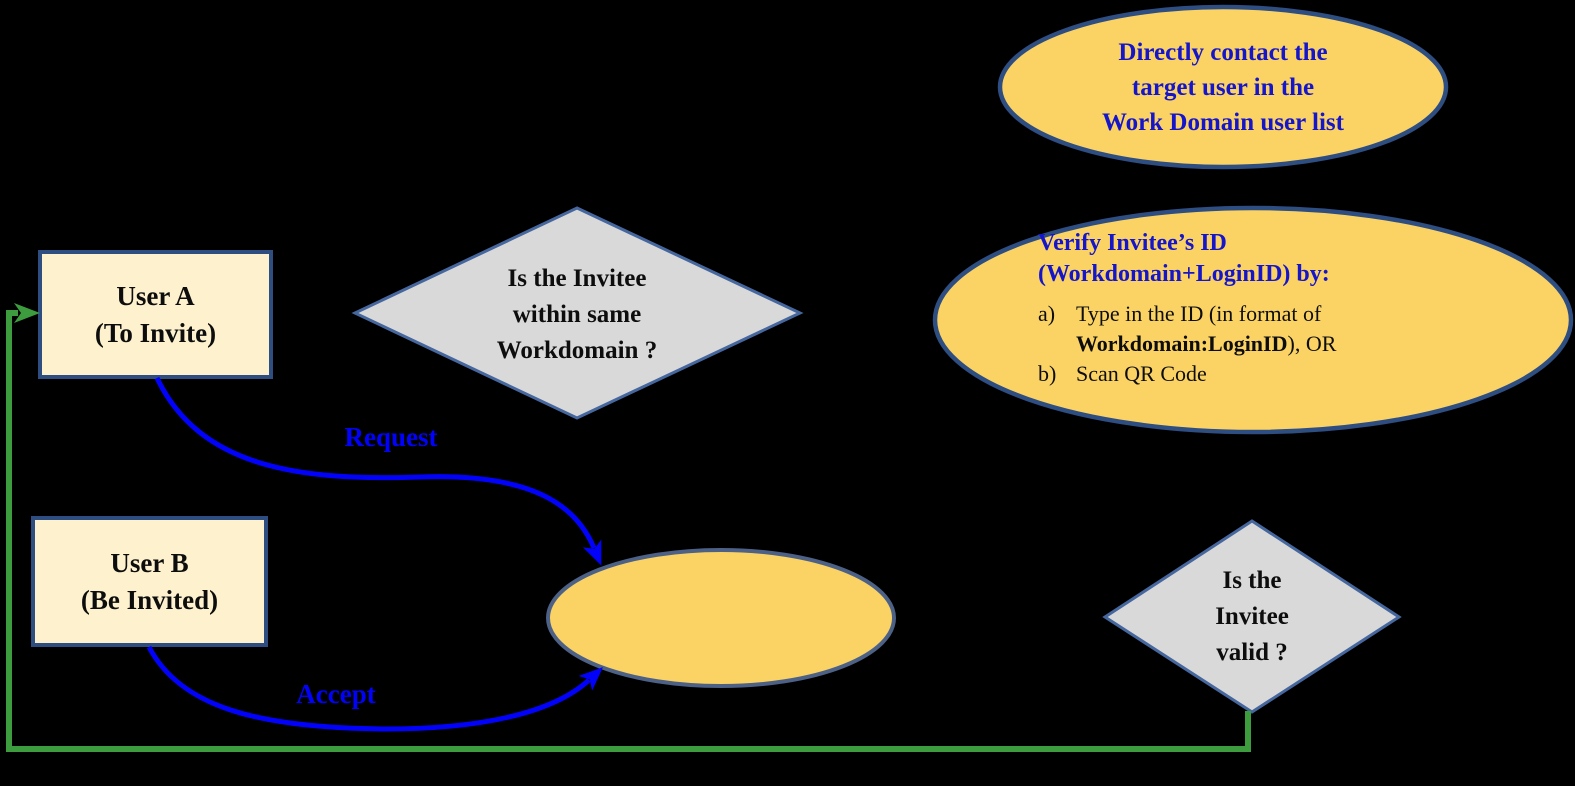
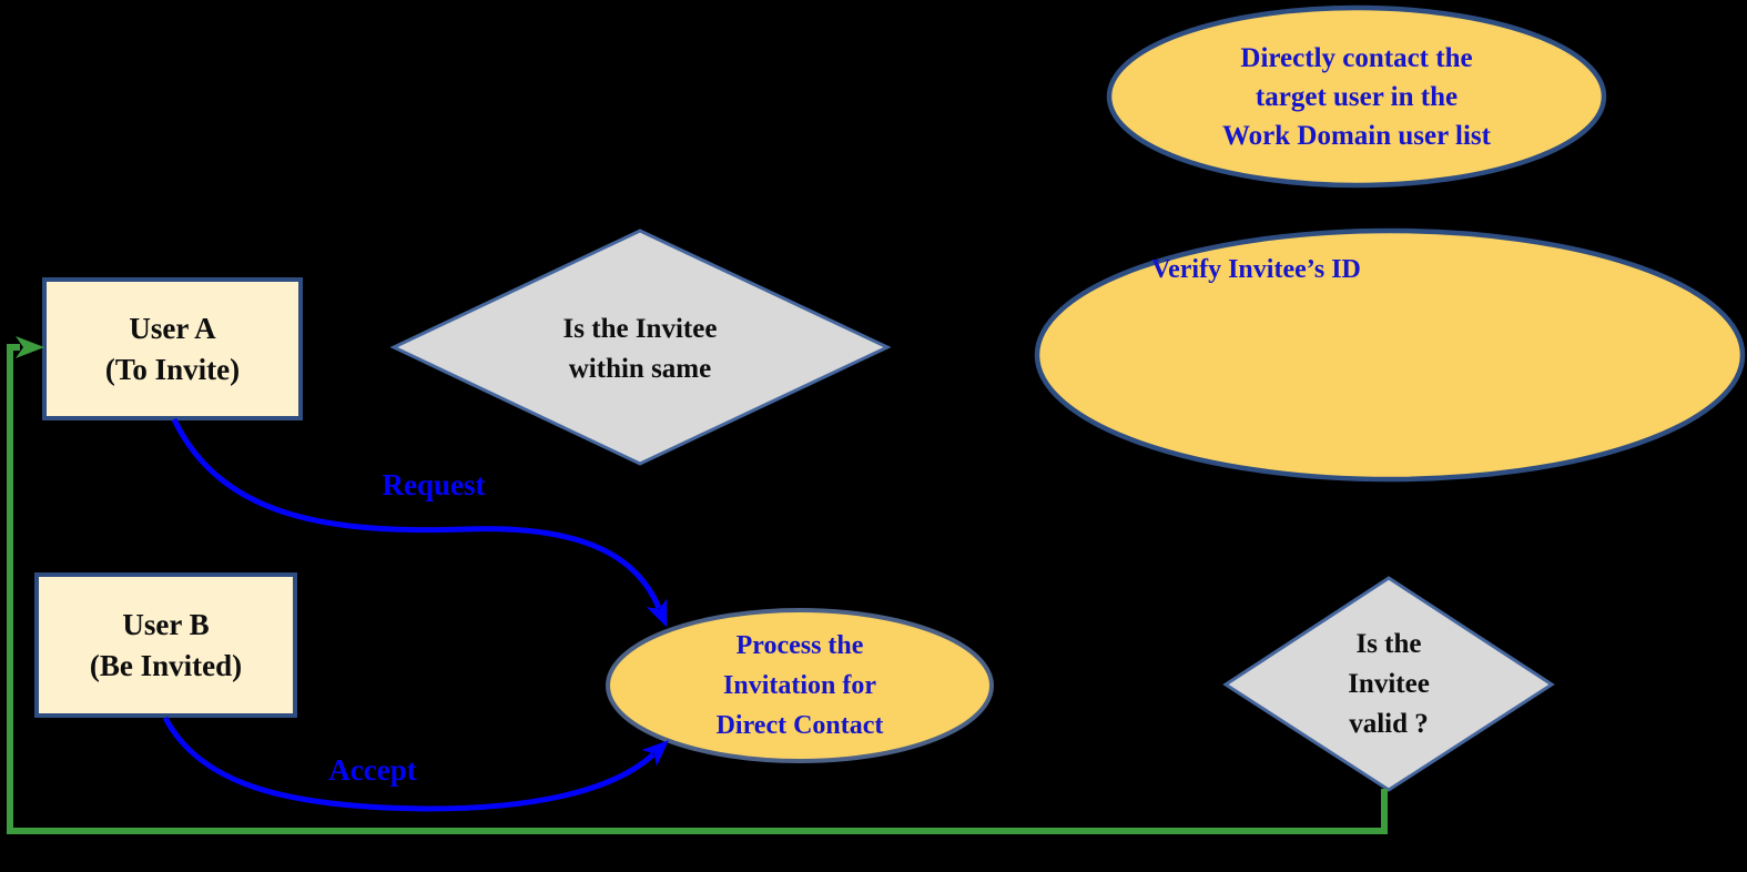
  User A
  (To Invite)
  User B
  (Be Invited)
  Is the Invitee
  within same
- Workdomain ?
  Is the
  Invitee
  valid ?
  Directly contact the
  target user in the
  Work Domain user list
+ Process the
+ Invitation for
+ Direct Contact
  Verify Invitee’s ID
- (Workdomain+LoginID) by:
- a)
- Type in the ID (in format of
- Workdomain:LoginID), OR
- b)
- Scan QR Code
  Request
  Accept
